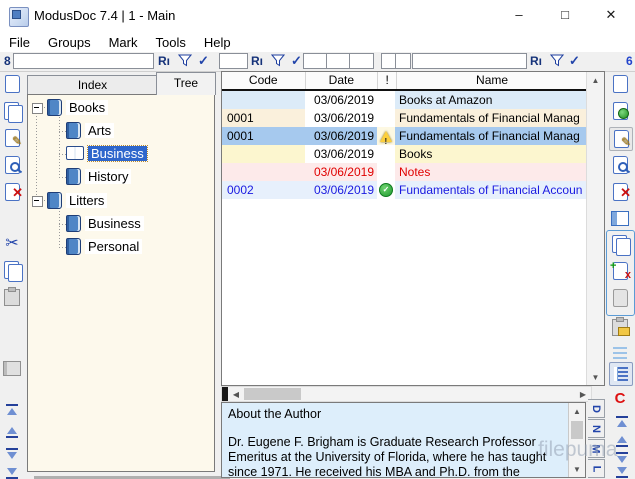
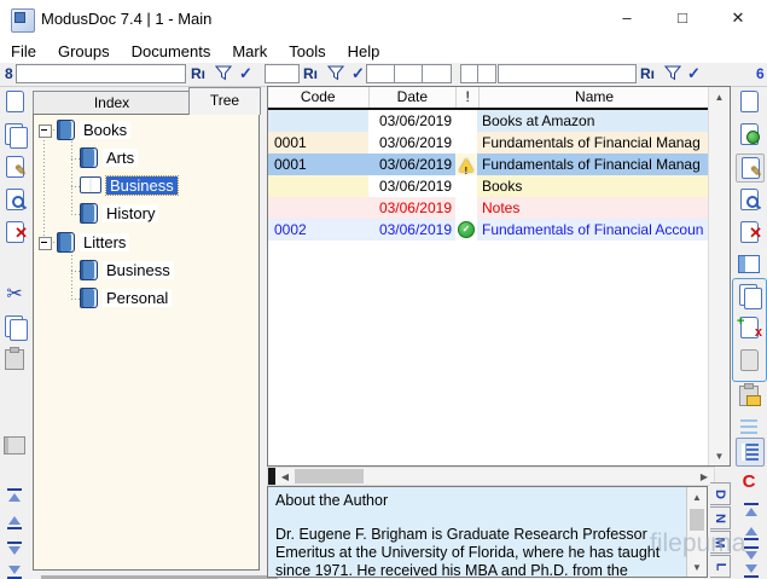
  ModusDoc 7.4 | 1 - Main
  –
  □
  ✕
  File
  Groups
+ Documents
  Mark
  Tools
  Help
  8
  Rı
  ✓
  Rı
  ✓
  Rı
  ✓
  6
  ✎
  ✕
  ✂
  Index
  Tree
  Books
  Arts
  Business
  History
  Litters
  Business
  Personal
  Code
  Date
  !
  Name
  03/06/2019
  Books at Amazon
  0001
  03/06/2019
  Fundamentals of Financial Manag
  0001
  03/06/2019
  Fundamentals of Financial Manag
  03/06/2019
  Books
  03/06/2019
  Notes
  0002
  03/06/2019
  ✓
  Fundamentals of Financial Accoun
  ▲
  ▼
  ◀
  ▶
  About the Author
  Dr. Eugene F. Brigham is Graduate Research Professor
  Emeritus at the University of Florida, where he has taught
  since 1971. He received his MBA and Ph.D. from the
  ▲
  ▼
  ✎
  ✕
  +
  x
  C
  filepuma
